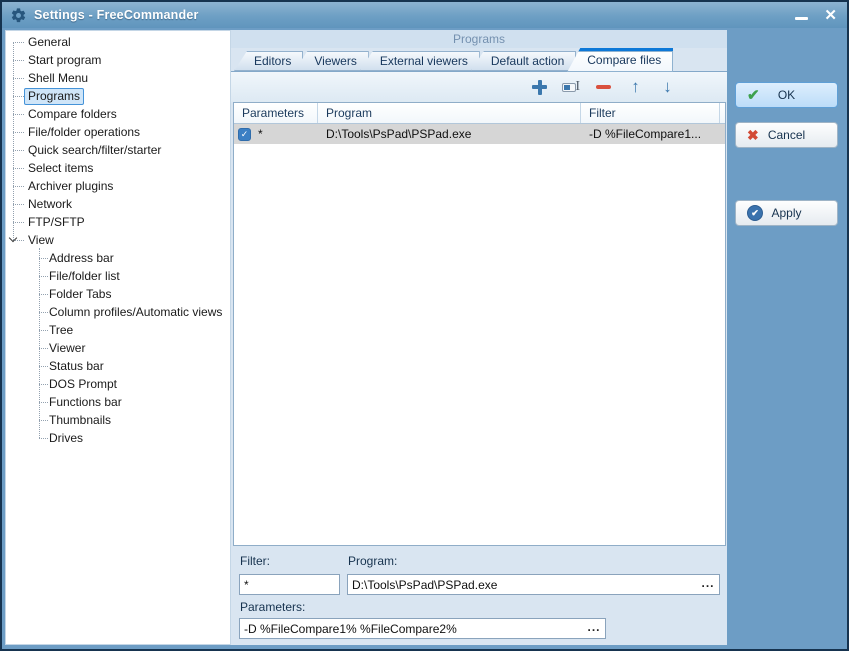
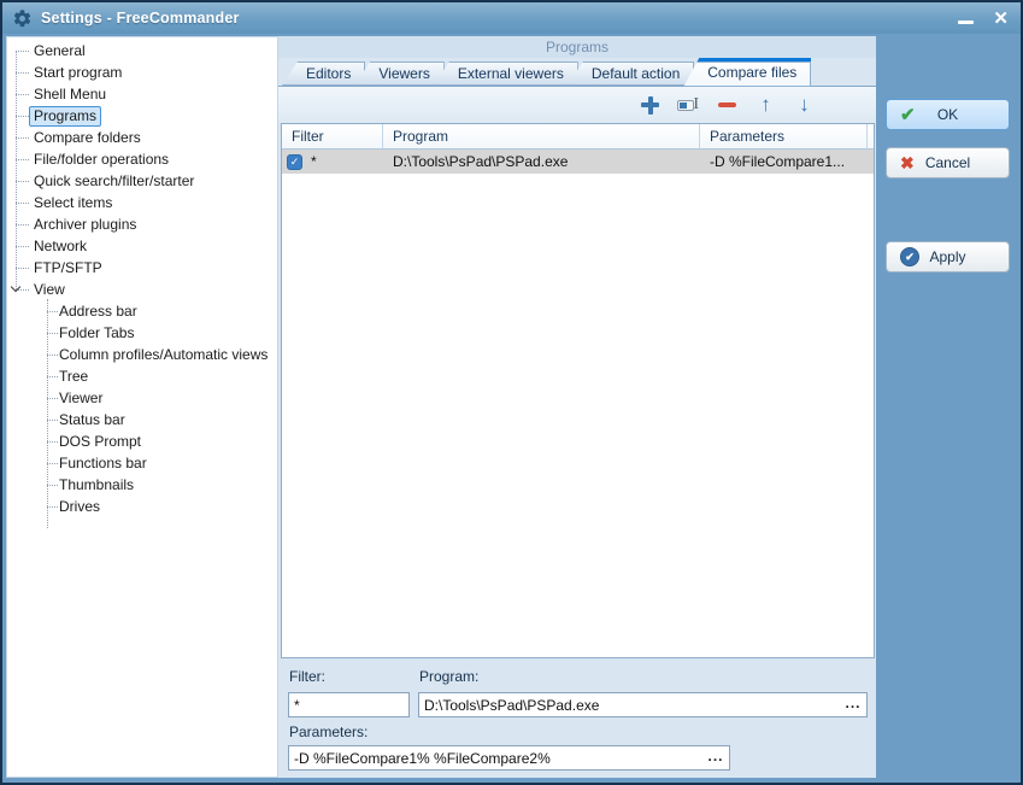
  Settings - FreeCommander
  ✕
  General
  Start program
  Shell Menu
  Programs
  Compare folders
  File/folder operations
  Quick search/filter/starter
  Select items
  Archiver plugins
  Network
  FTP/SFTP
  View
  Address bar
- File/folder list
  Folder Tabs
  Column profiles/Automatic views
  Tree
  Viewer
  Status bar
  DOS Prompt
  Functions bar
  Thumbnails
  Drives
  Programs
  Editors
  Viewers
  External viewers
  Default action
  Compare files
  I
  ↑
  ↓
- Parameters
+ Filter
  Program
- Filter
+ Parameters
  ✓
  *
  D:\Tools\PsPad\PSPad.exe
  -D %FileCompare1...
  Filter:
  Program:
  Parameters:
  *
  D:\Tools\PsPad\PSPad.exe
  ...
  -D %FileCompare1% %FileCompare2%
  ...
  ✔
  OK
  ✖
  Cancel
  ✔
  Apply
